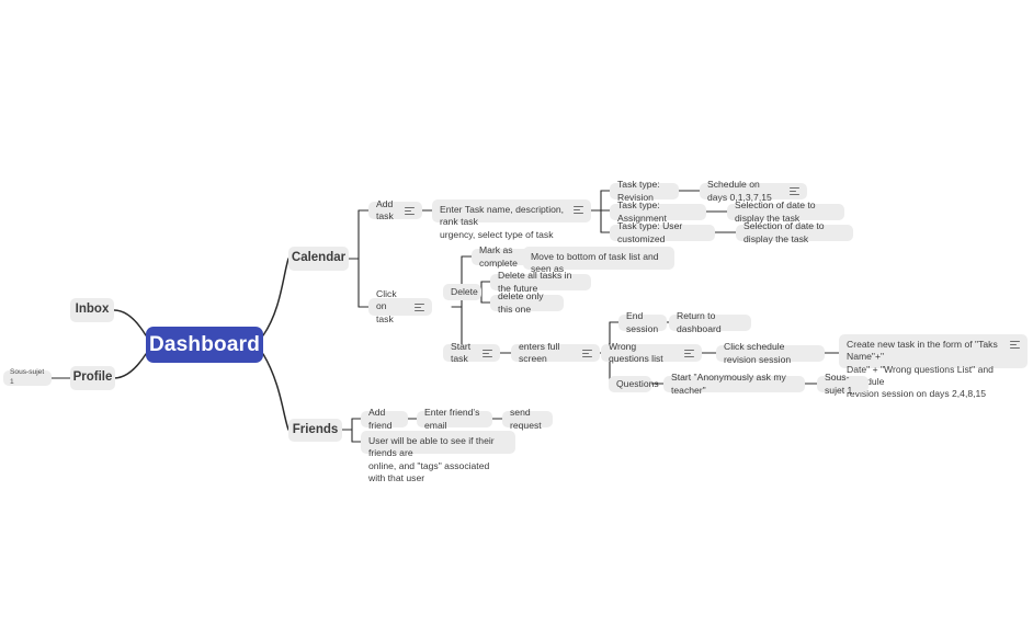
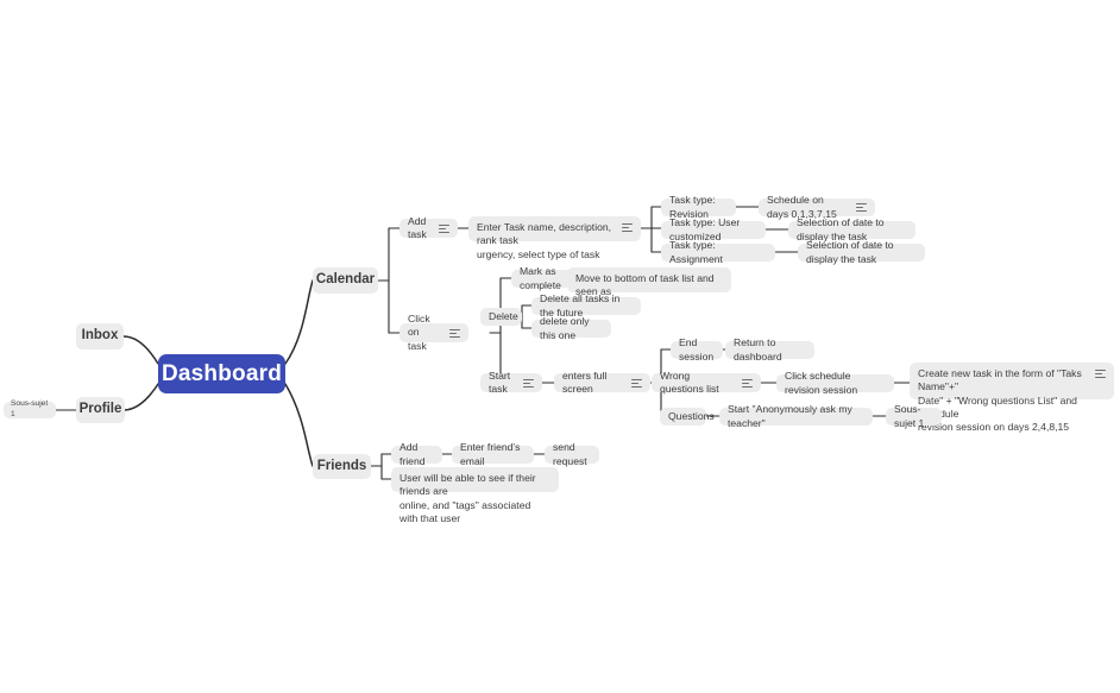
  Dashboard
  Inbox
  Profile
  Calendar
  Add task
  Enter Task name, description, rank task
  urgency, select type of task
  Task type: Revision
  Schedule on days 0,1,3,7,15
- Task type: Assignment
+ Task type: User customized
  Selection of date to display the task
- Task type: User customized
+ Task type: Assignment
  Selection of date to display the task
  Click on task
  Mark as complete
  Move to bottom of task list and seen as
  Delete
  Delete all tasks in the future
  delete only this one
  Start task
  enters full screen
  End session
  Return to dashboard
  Wrong questions list
  Click schedule revision session
  Create new task in the form of "Taks Name"+"
  Date" + "Wrong questions List" and dule
  revision session on days 2,4,8,15
  Questions
  Start "Anonymously ask my teacher"
  Sous-sujet 1
  Friends
  Add friend
  Enter friend's email
  send request
  User will be able to see if their friends are
  online, and "tags" associated with that user
